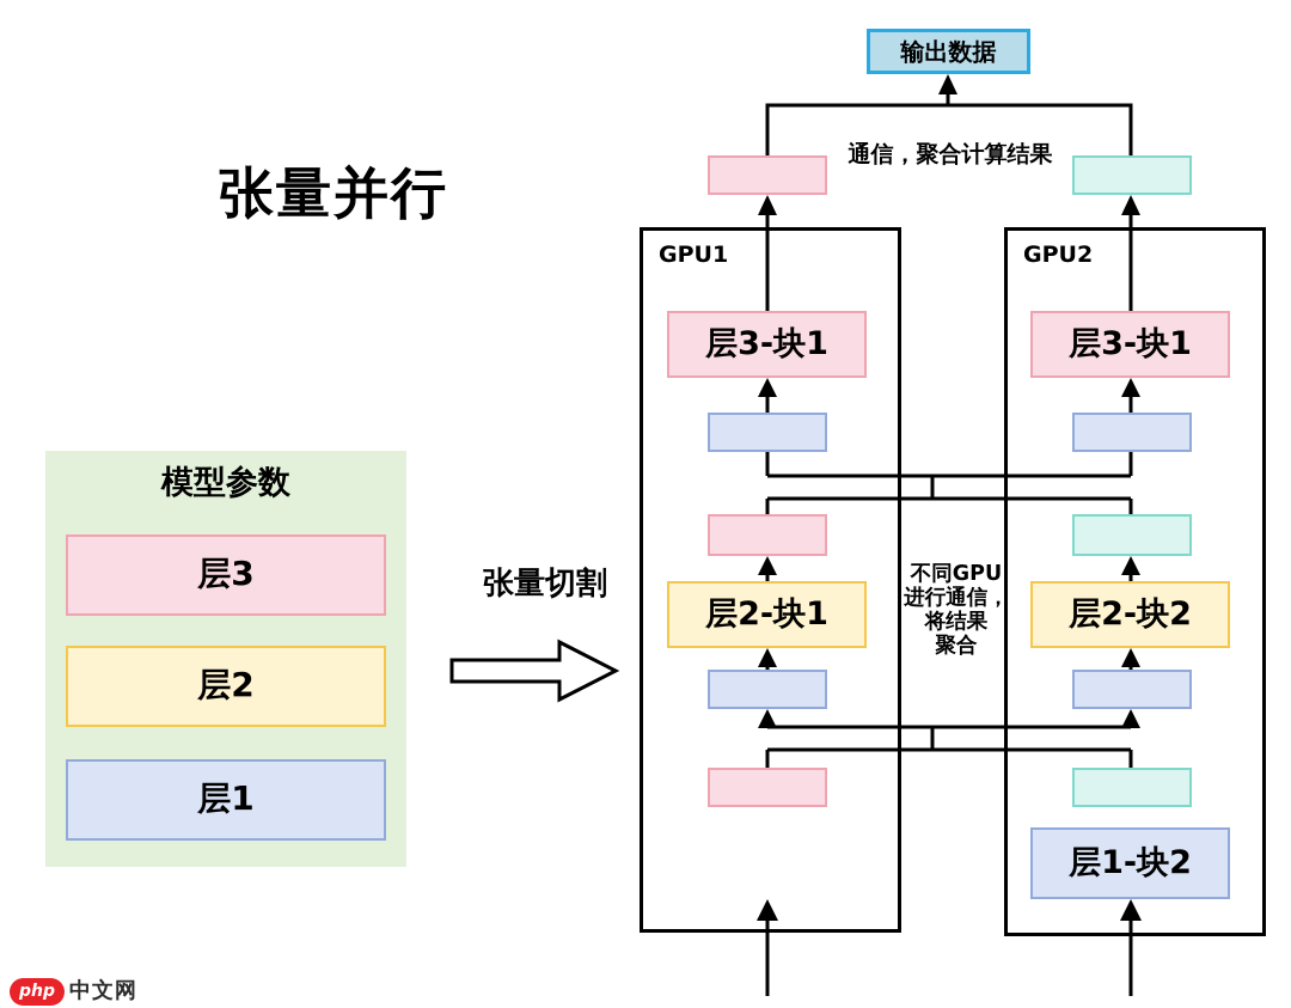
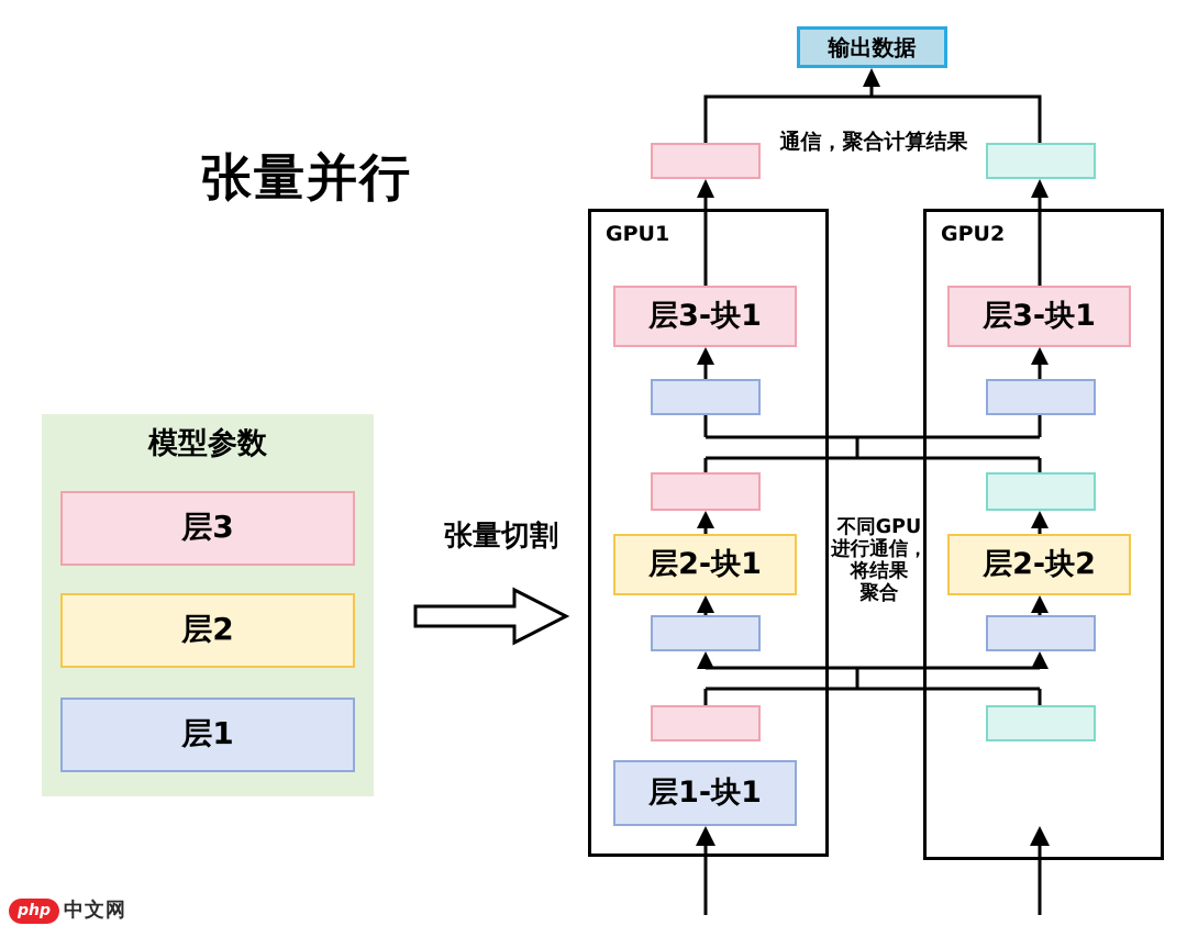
  张量并行
  模型参数
  层3
  层2
  层1
  张量切割
  输出数据
  通信，聚合计算结果
  GPU1
  层3-块1
  层2-块1
+ 层1-块1
  GPU2
  层3-块1
  层2-块2
- 层1-块2
  不同GPU
  进行通信，
  将结果
  聚合
  php
  中文网
